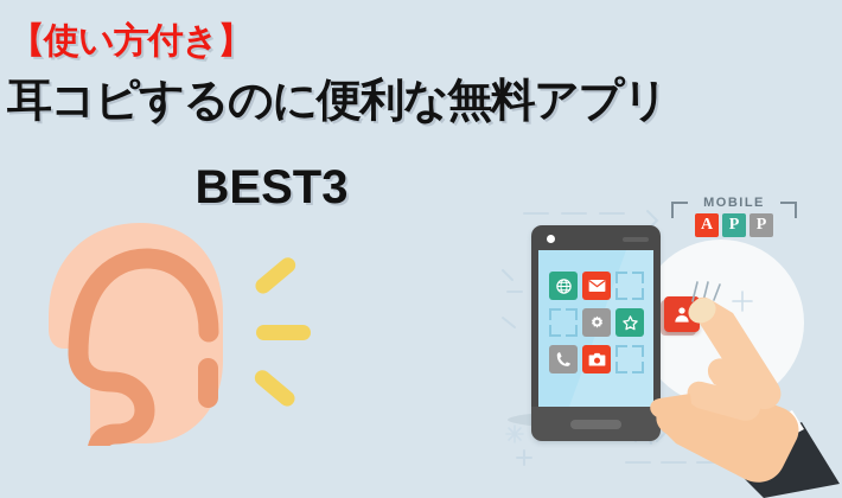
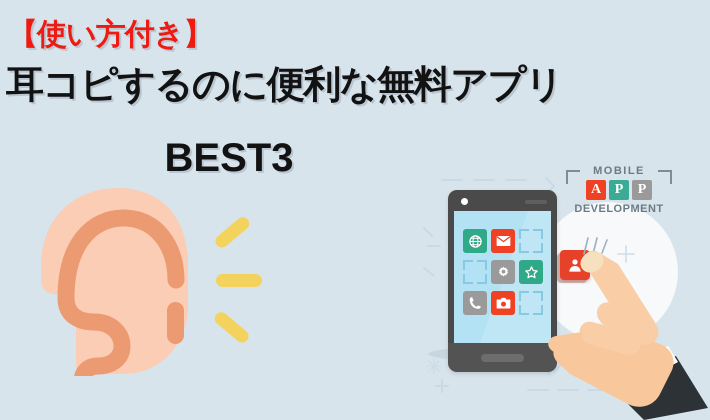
  【使い方付き】
  耳コピするのに便利な無料アプリ
  BEST3
  MOBILE
  A
  P
  P
+ DEVELOPMENT
